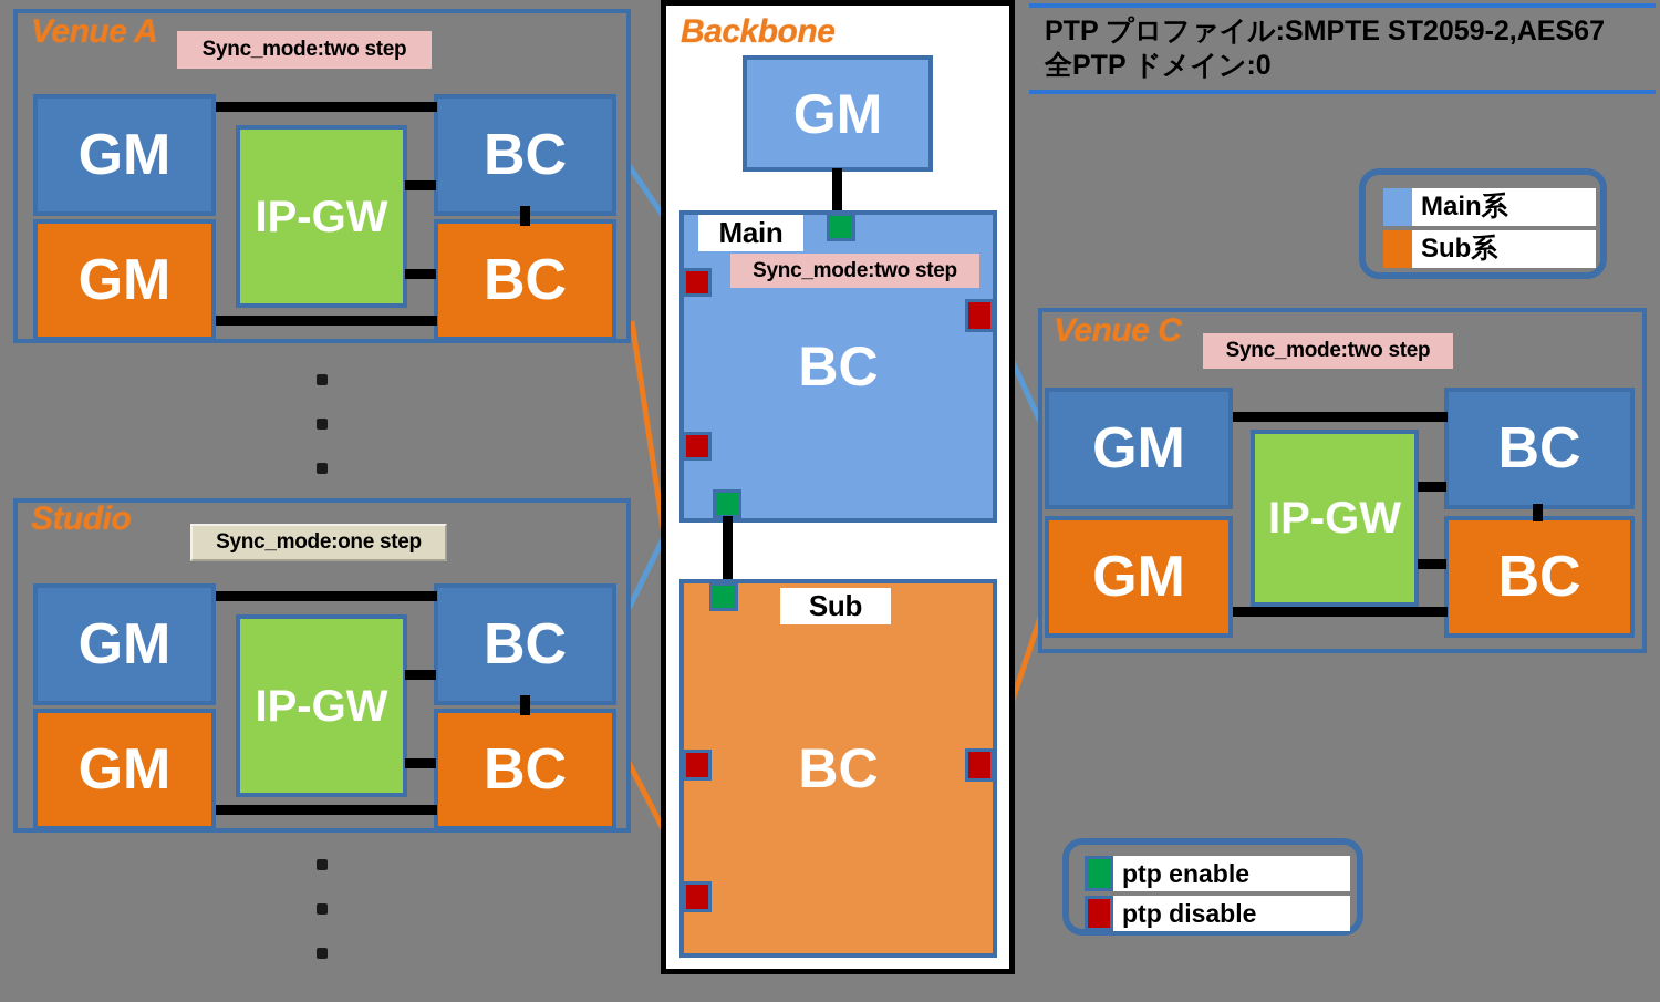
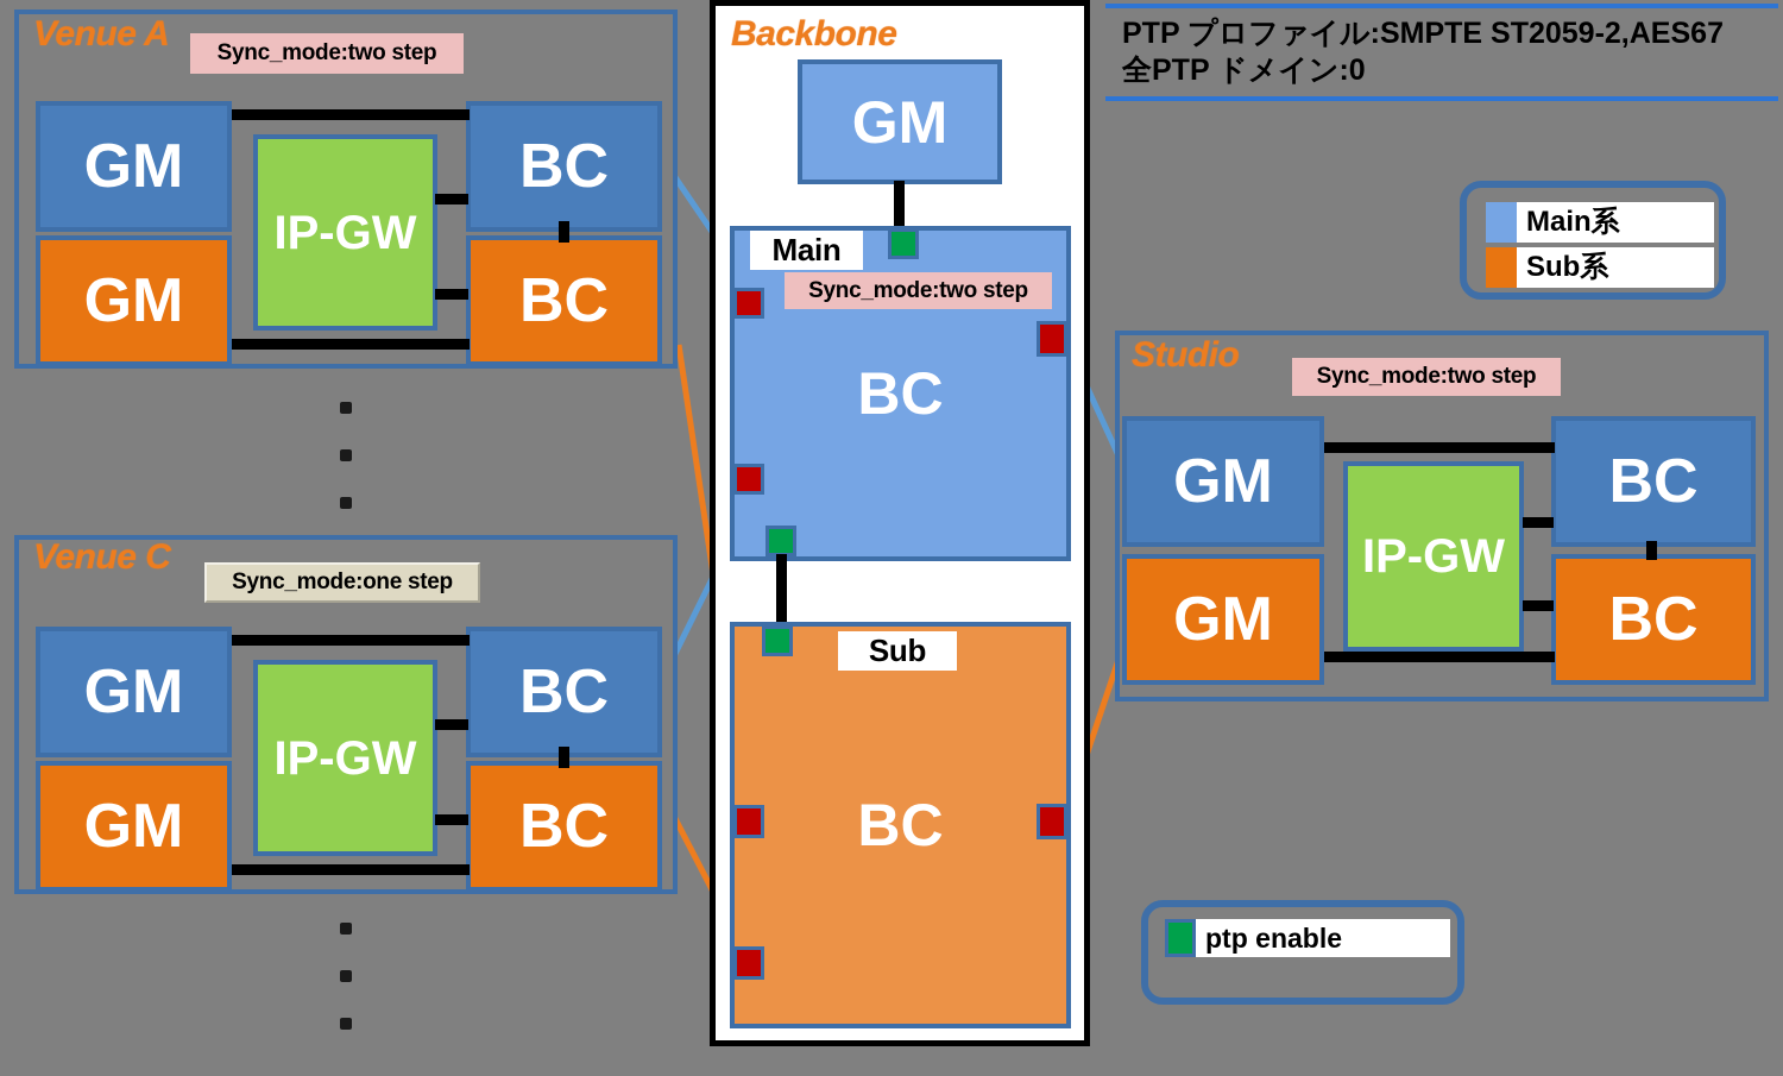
  PTP プロファイル:SMPTE ST2059-2,AES67
  全PTP ドメイン:0
  Main系
  Sub系
  ptp enable
- ptp disable
  Venue A
  Sync_mode:two step
  GM
  GM
  IP-GW
  BC
  BC
- Studio
+ Venue C
  Sync_mode:one step
  GM
  GM
  IP-GW
  BC
  BC
  Backbone
  GM
  BC
  Main
  Sync_mode:two step
  BC
  Sub
- Venue C
+ Studio
  Sync_mode:two step
  GM
  GM
  IP-GW
  BC
  BC
